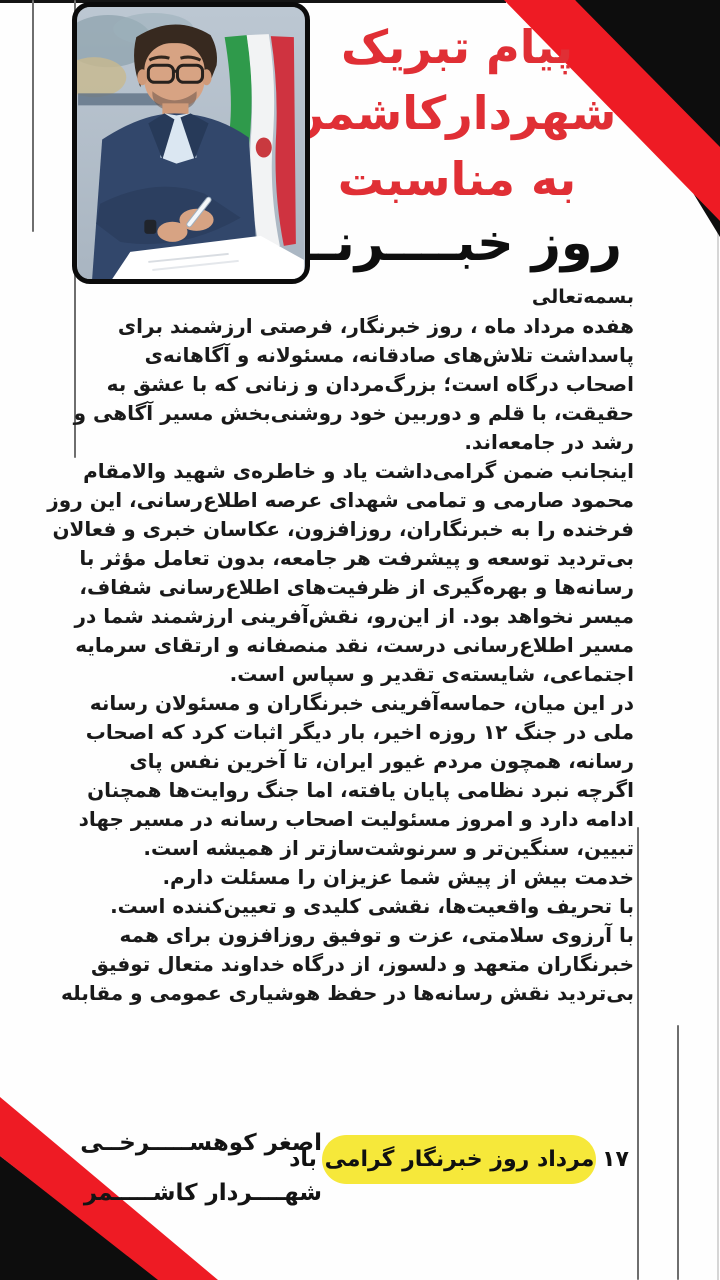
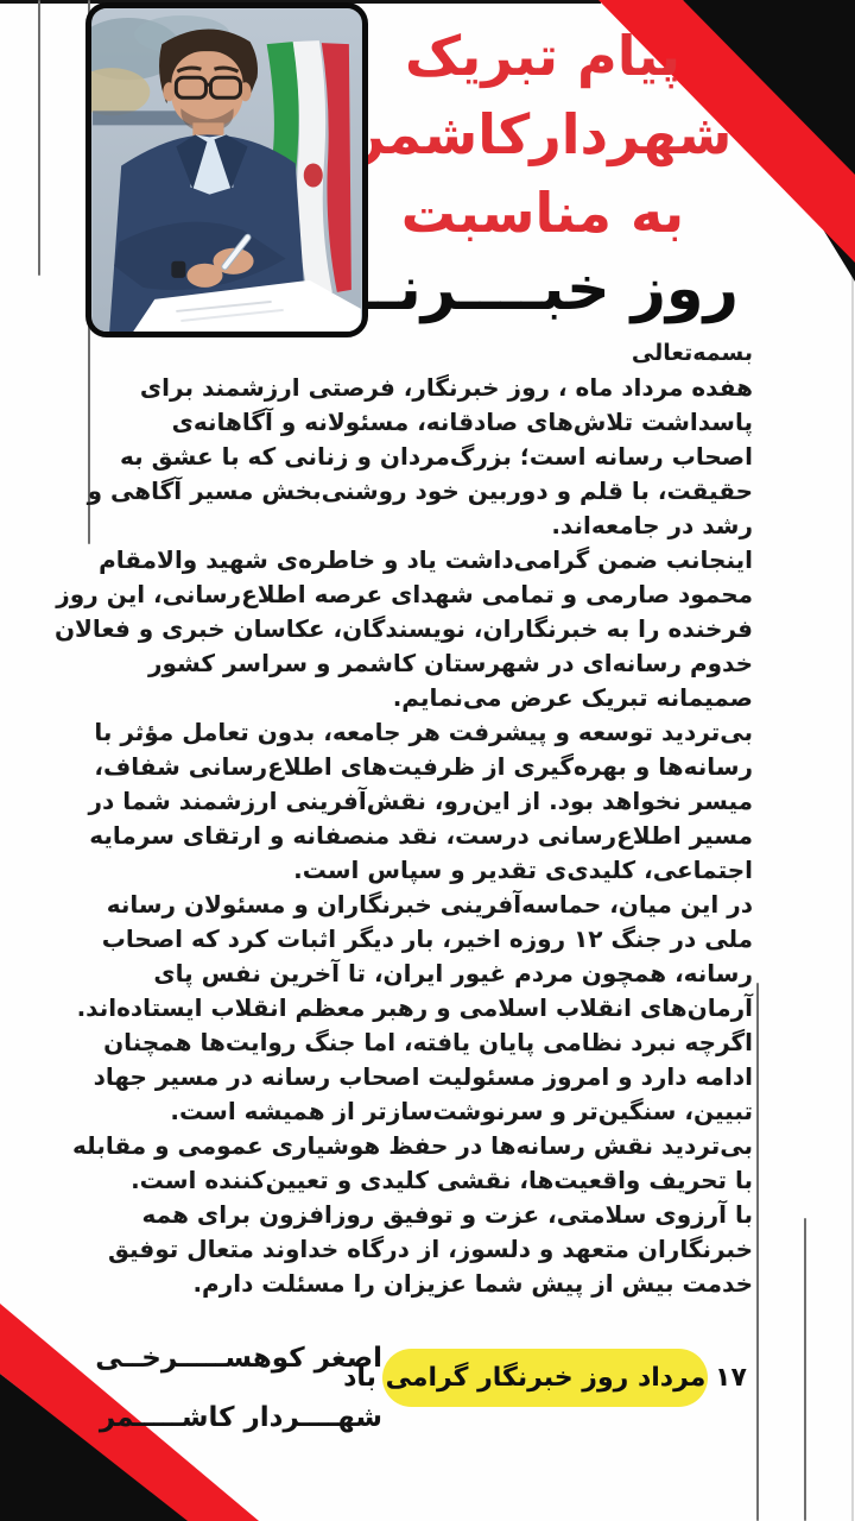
  پیام تبریک
  شهردارکاشمر
  به مناسبت
  روز خبــــرنـ
  بسمه‌تعالی
  هفده مرداد ماه ، روز خبرنگار، فرصتی ارزشمند برای
  پاسداشت تلاش‌های صادقانه، مسئولانه و آگاهانه‌ی
- اصحاب درگاه است؛ بزرگ‌مردان و زنانی که با عشق به
+ اصحاب رسانه است؛ بزرگ‌مردان و زنانی که با عشق به
  حقیقت، با قلم و دوربین خود روشنیبخش مسیر آگاهی و
  رشد در جامعهاند.
  اینجانب ضمن گرامی‌داشت یاد و خاطرهی شهید والامقام
  محمود صارمی و تمامی شهدای عرصه اطلاعرسانی، این روز
- فرخنده را به خبرنگاران، روزافزون، عکاسان خبری و فعالان
+ فرخنده را به خبرنگاران، نویسندگان، عکاسان خبری و فعالان
+ خدوم رسانه‌ای در شهرستان کاشمر و سراسر کشور
+ صمیمانه تبریک عرض مینمایم.
  بیتردید توسعه و پیشرفت هر جامعه، بدون تعامل مؤثر با
  رسانه‌ها و بهره‌گیری از ظرفیت‌های اطلاع‌رسانی شفاف،
  میسر نخواهد بود. از این‌رو، نقش‌آفرینی ارزشمند شما در
  مسیر اطلاع‌رسانی درست، نقد منصفانه و ارتقای سرمایه
- اجتماعی، شایسته‌ی تقدیر و سپاس است.
+ اجتماعی، کلیدی‌ی تقدیر و سپاس است.
  در این میان، حماسه‌آفرینی خبرنگاران و مسئولان رسانه
  ملی در جنگ ۱۲ روزه اخیر، بار دیگر اثبات کرد که اصحاب
  رسانه، همچون مردم غیور ایران، تا آخرین نفس پای
+ آرمان‌های انقلاب اسلامی و رهبر معظم انقلاب ایستادهاند.
  اگرچه نبرد نظامی پایان یافته، اما جنگ روایت‌ها همچنان
  ادامه دارد و امروز مسئولیت اصحاب رسانه در مسیر جهاد
  تبیین، سنگین‌تر و سرنوشت‌سازتر از همیشه است.
- خدمت بیش از پیش شما عزیزان را مسئلت دارم.
+ بی‌تردید نقش رسانه‌ها در حفظ هوشیاری عمومی و مقابله
  با تحریف واقعیت‌ها، نقشی کلیدی و تعیین‌کننده است.
  با آرزوی سلامتی، عزت و توفیق روزافزون برای همه
  خبرنگاران متعهد و دلسوز، از درگاه خداوند متعال توفیق
- بی‌تردید نقش رسانه‌ها در حفظ هوشیاری عمومی و مقابله
+ خدمت بیش از پیش شما عزیزان را مسئلت دارم.
  اصغر کوهســـــرخــی
  شهــــردار کاشـــــمر
  ۱۷ مرداد روز خبرنگار گرامی باد
